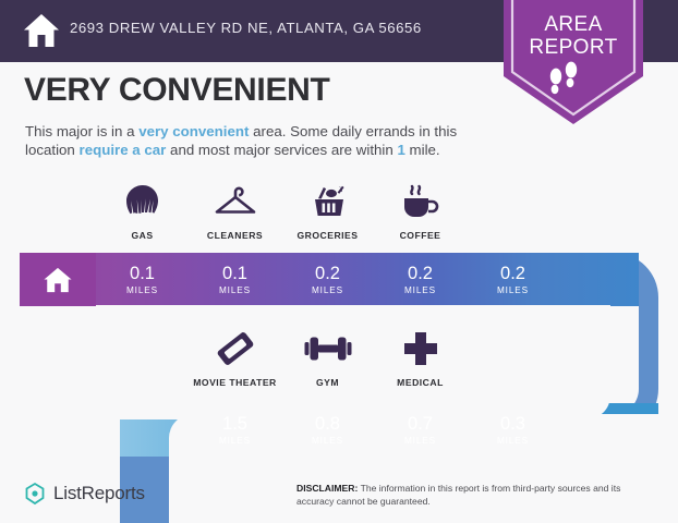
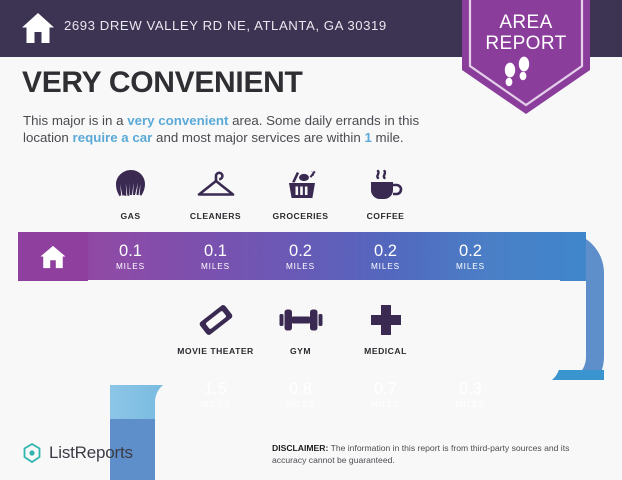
- 2693 DREW VALLEY RD NE, ATLANTA, GA 56656
+ 2693 DREW VALLEY RD NE, ATLANTA, GA 30319
  AREA
  REPORT
  VERY CONVENIENT
  This major is in a very convenient area. Some daily errands in this location require a car and most major services are within 1 mile.
  GAS
  CLEANERS
  GROCERIES
  COFFEE
  0.1
  MILES
  0.1
  MILES
  0.2
  MILES
  0.2
  MILES
  0.2
  MILES
  MOVIE THEATER
  GYM
  MEDICAL
  ListReports
  DISCLAIMER: The information in this report is from third-party sources and its accuracy cannot be guaranteed.
